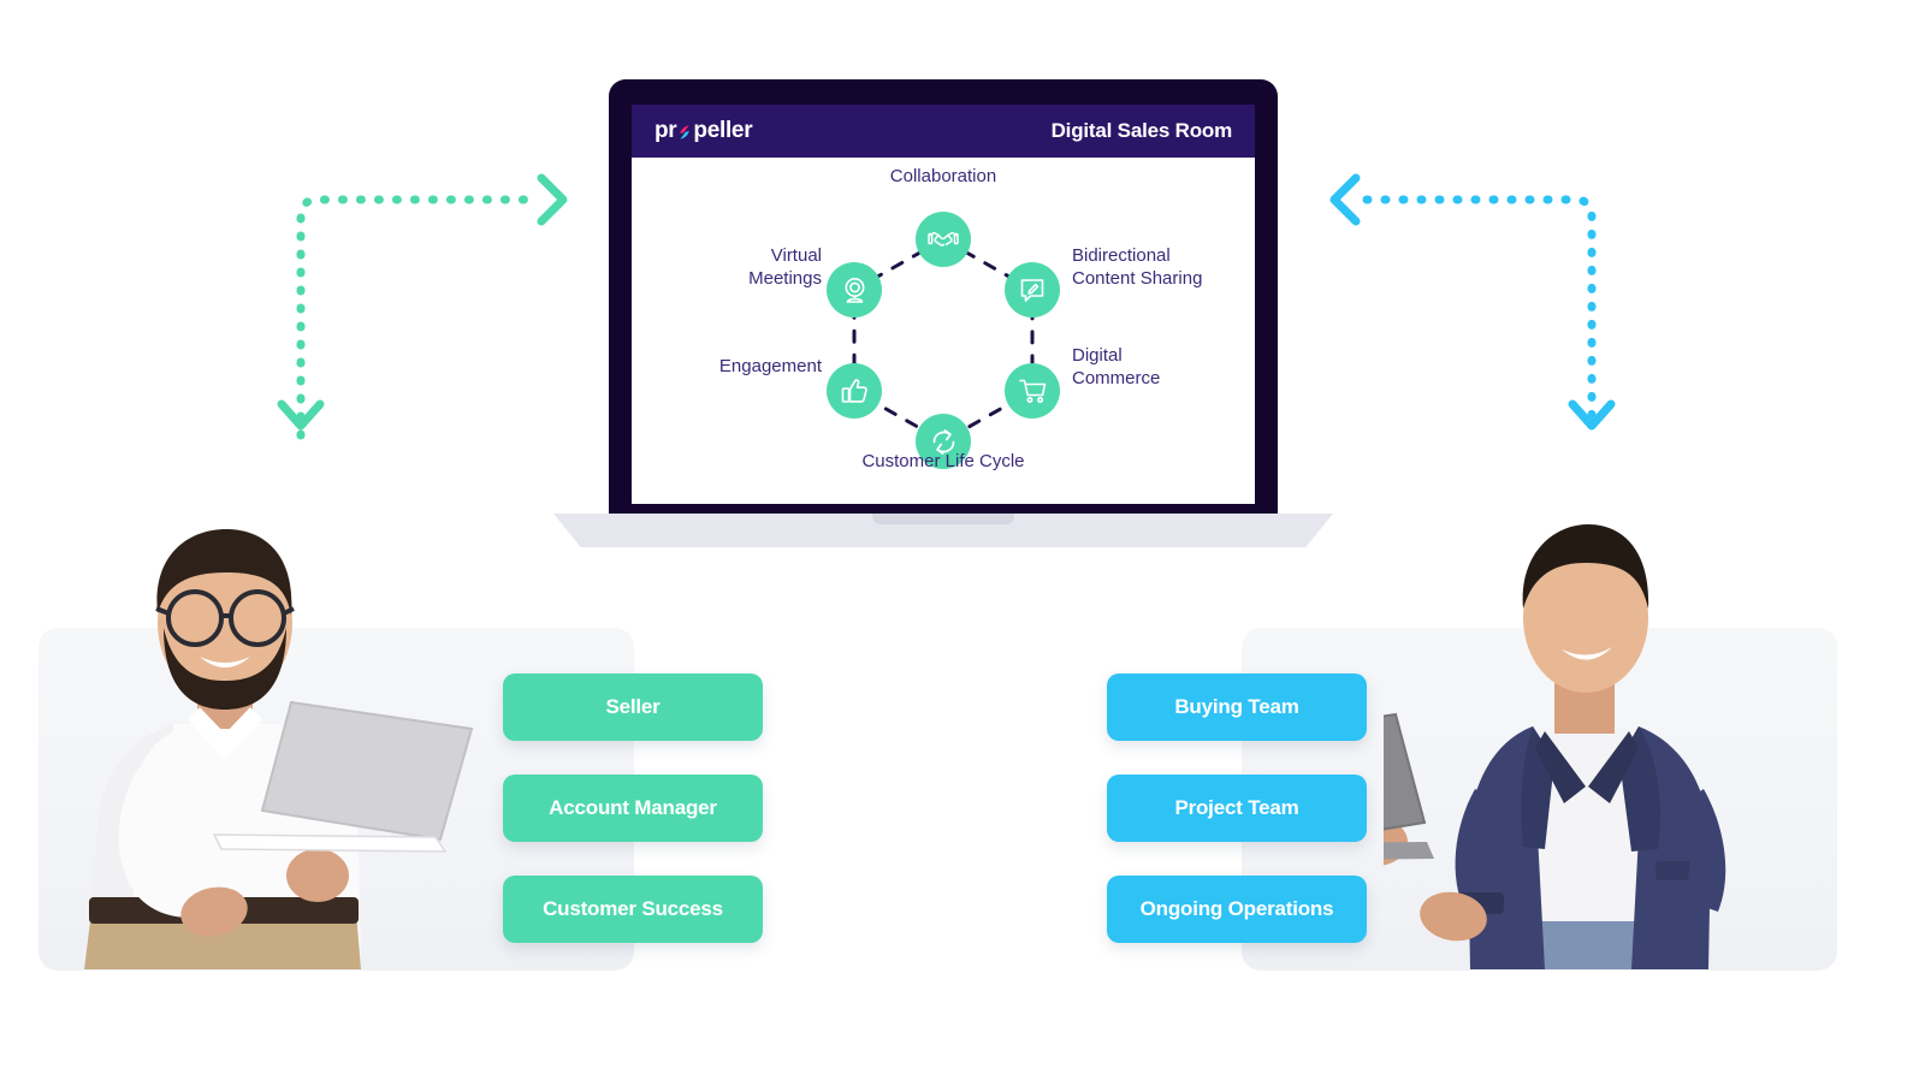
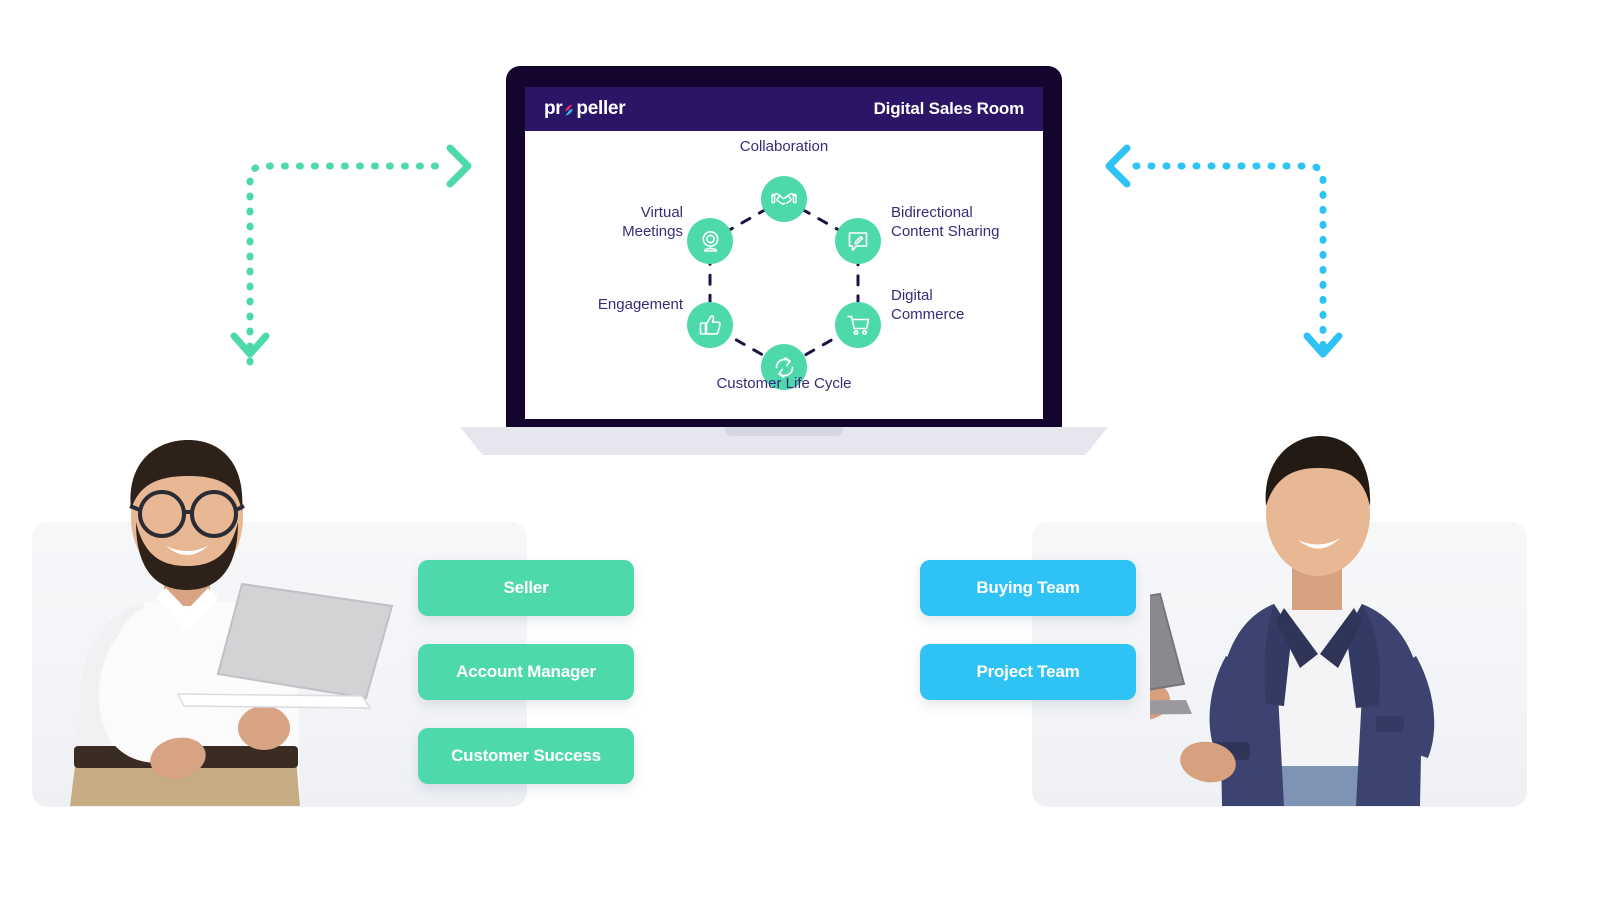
  pr
  peller
  Digital Sales Room
  Collaboration
  Bidirectional
  Content Sharing
  Digital
  Commerce
  Customer Life Cycle
  Engagement
  Virtual
  Meetings
  Seller
  Account Manager
  Customer Success
  Buying Team
  Project Team
- Ongoing Operations
